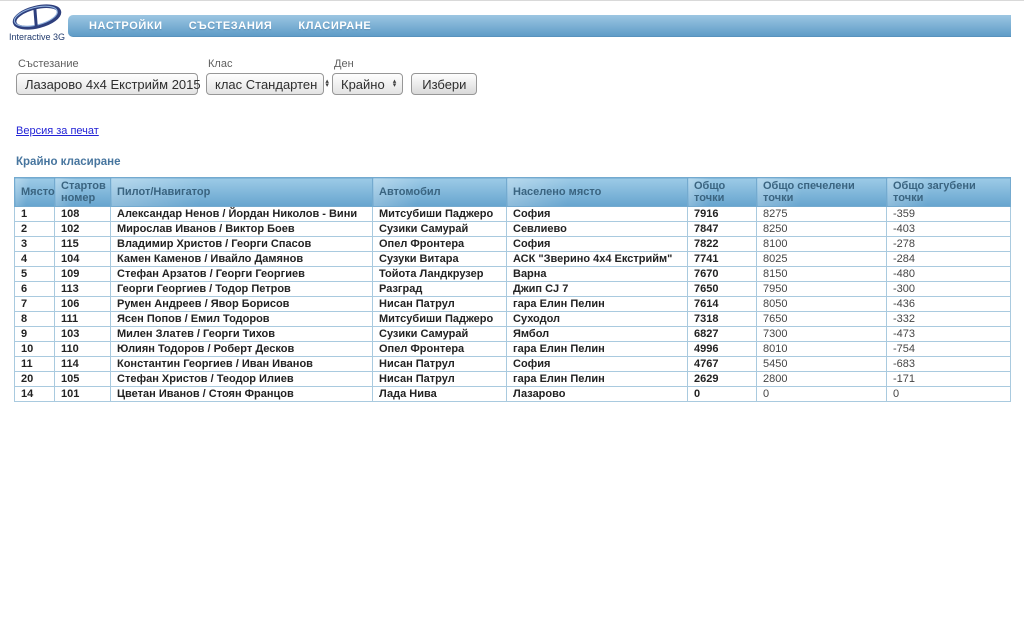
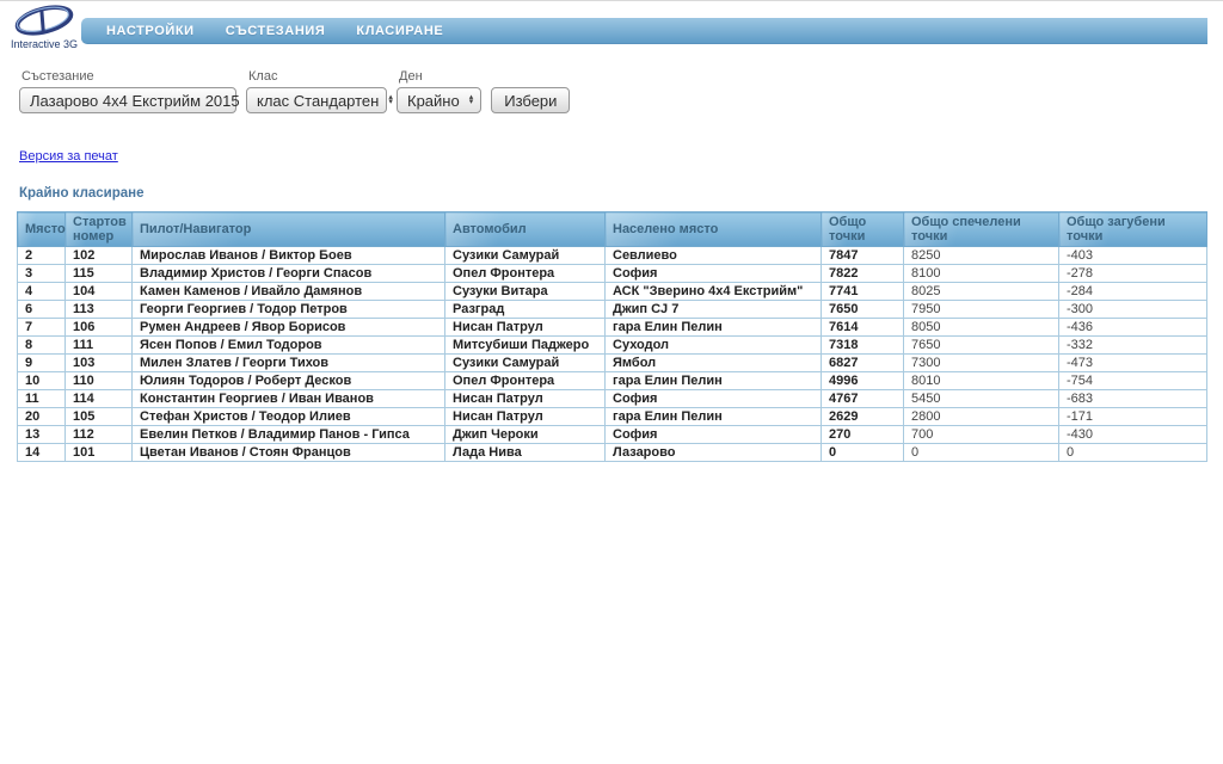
  Interactive 3G
  НАСТРОЙКИ
  СЪСТЕЗАНИЯ
  КЛАСИРАНЕ
  Състезание
  Лазарово 4x4 Екстрийм 2015
  Клас
  клас Стандартен
  Ден
  Крайно
  Избери
  Версия за печат
  Крайно класиране
  Място	Стартов номер	Пилот/Навигатор	Автомобил	Населено място	Общо точки	Общо спечелени точки	Общо загубени точки
- 1	108	Александар Ненов / Йордан Николов - Вини	Митсубиши Паджеро	София	7916	8275	-359
  2	102	Мирослав Иванов / Виктор Боев	Сузики Самурай	Севлиево	7847	8250	-403
  3	115	Владимир Христов / Георги Спасов	Опел Фронтера	София	7822	8100	-278
  4	104	Камен Каменов / Ивайло Дамянов	Сузуки Витара	АСК "Зверино 4x4 Екстрийм"	7741	8025	-284
- 5	109	Стефан Арзатов / Георги Георгиев	Тойота Ландкрузер	Варна	7670	8150	-480
  6	113	Георги Георгиев / Тодор Петров	Разград	Джип CJ 7	7650	7950	-300
  7	106	Румен Андреев / Явор Борисов	Нисан Патрул	гара Елин Пелин	7614	8050	-436
  8	111	Ясен Попов / Емил Тодоров	Митсубиши Паджеро	Суходол	7318	7650	-332
  9	103	Милен Златев / Георги Тихов	Сузики Самурай	Ямбол	6827	7300	-473
  10	110	Юлиян Тодоров / Роберт Десков	Опел Фронтера	гара Елин Пелин	4996	8010	-754
  11	114	Константин Георгиев / Иван Иванов	Нисан Патрул	София	4767	5450	-683
  20	105	Стефан Христов / Теодор Илиев	Нисан Патрул	гара Елин Пелин	2629	2800	-171
+ 13	112	Евелин Петков / Владимир Панов - Гипса	Джип Чероки	София	270	700	-430
  14	101	Цветан Иванов / Стоян Францов	Лада Нива	Лазарово	0	0	0
